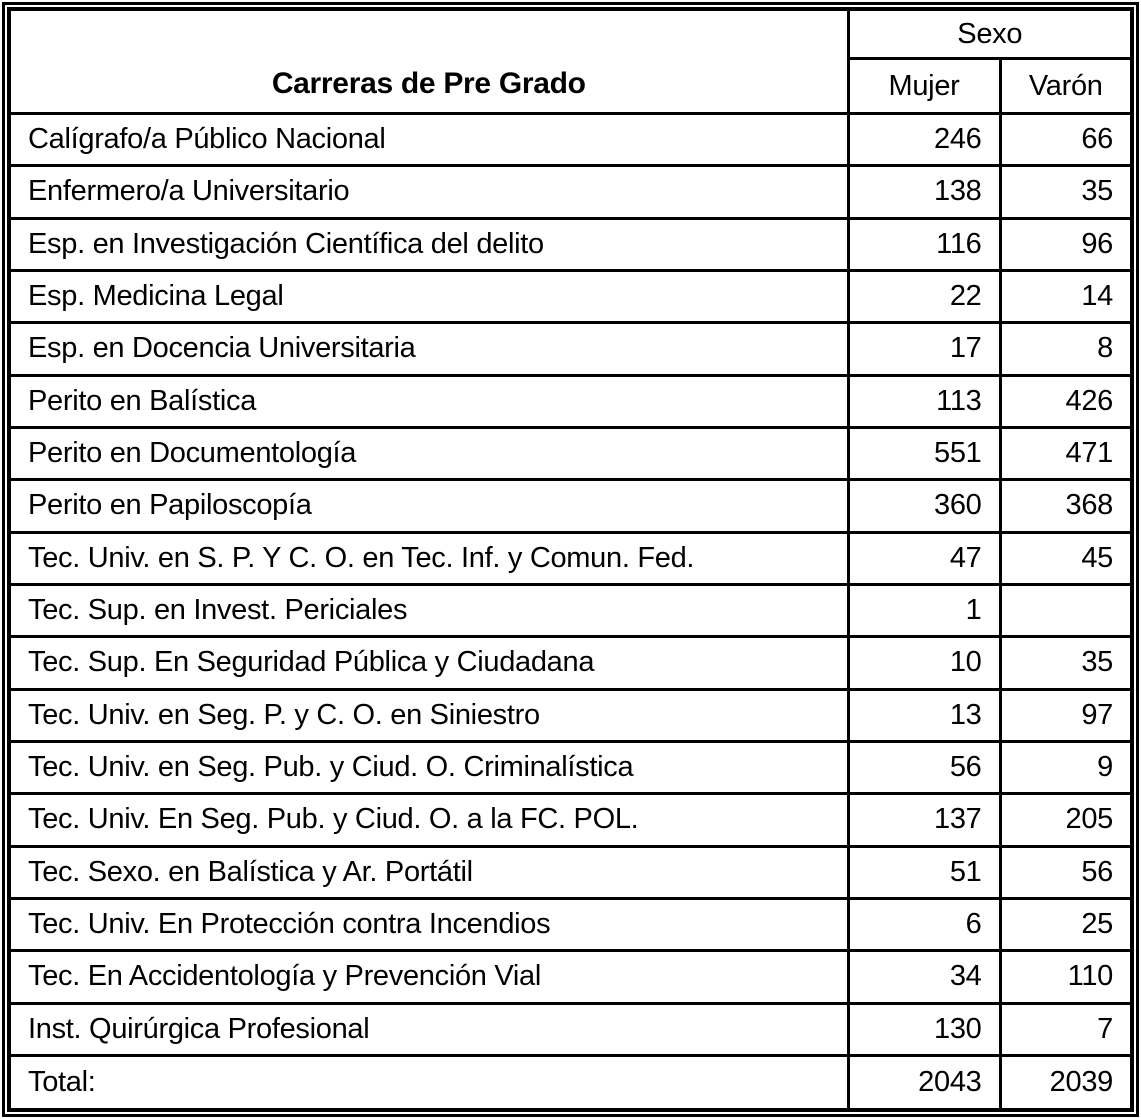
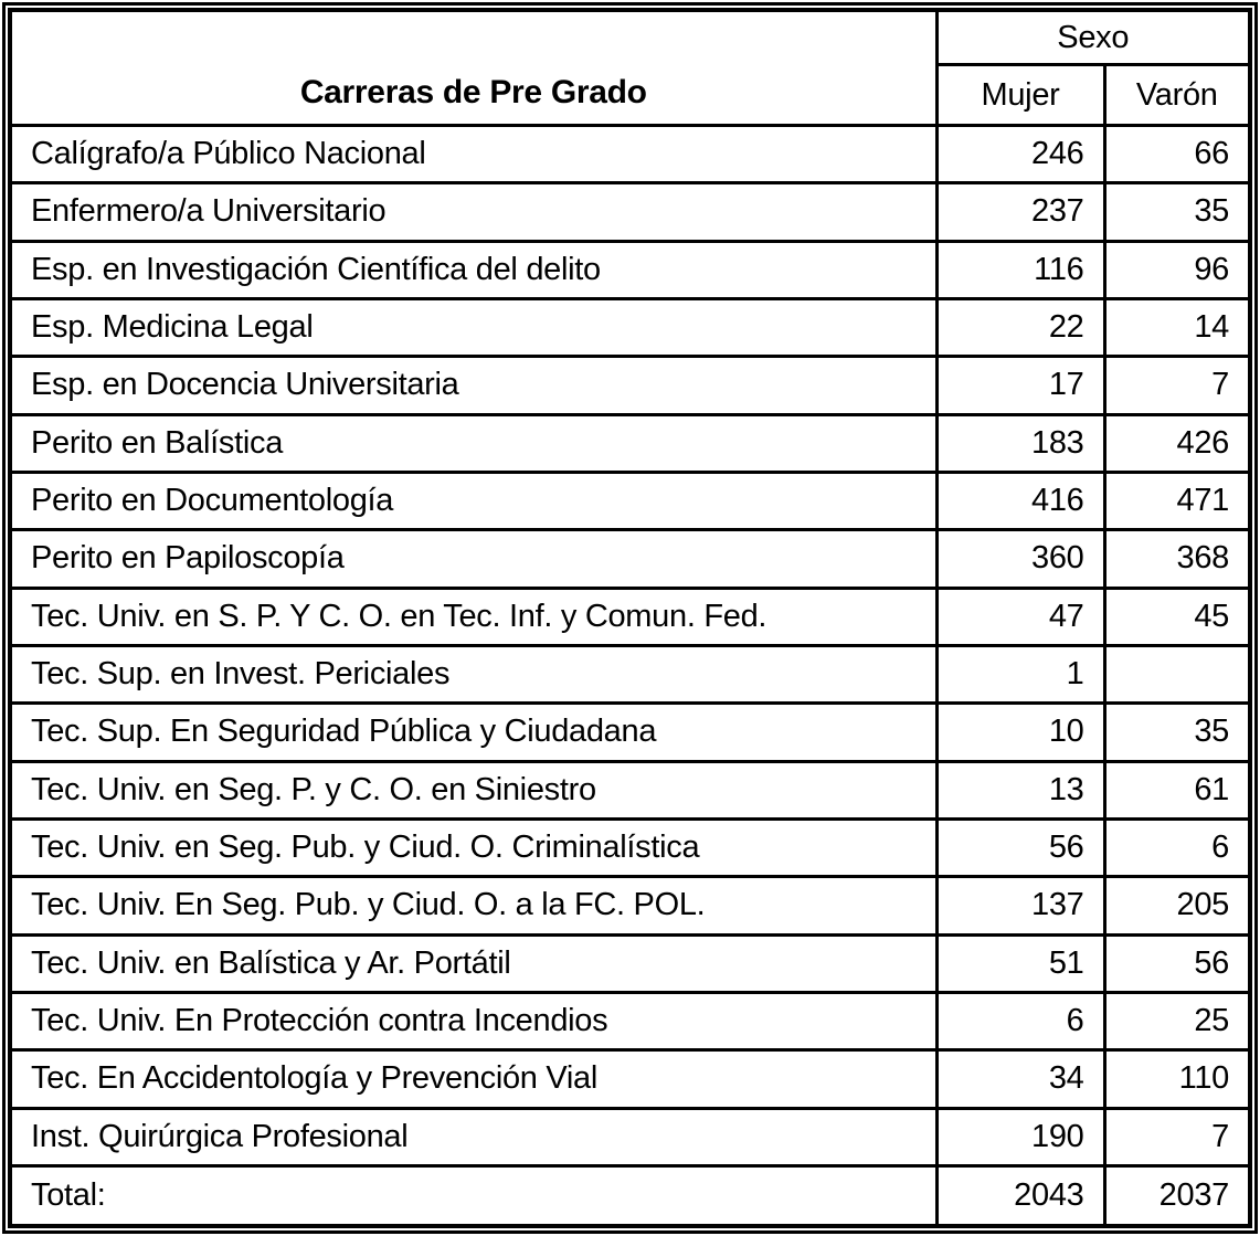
  Carreras de Pre Grado	Sexo
  Mujer	Varón
  Calígrafo/a Público Nacional	246	66
- Enfermero/a Universitario	138	35
+ Enfermero/a Universitario	237	35
  Esp. en Investigación Científica del delito	116	96
  Esp. Medicina Legal	22	14
- Esp. en Docencia Universitaria	17	8
+ Esp. en Docencia Universitaria	17	7
- Perito en Balística	113	426
+ Perito en Balística	183	426
- Perito en Documentología	551	471
+ Perito en Documentología	416	471
  Perito en Papiloscopía	360	368
  Tec. Univ. en S. P. Y C. O. en Tec. Inf. y Comun. Fed.	47	45
  Tec. Sup. en Invest. Periciales	1
  Tec. Sup. En Seguridad Pública y Ciudadana	10	35
- Tec. Univ. en Seg. P. y C. O. en Siniestro	13	97
+ Tec. Univ. en Seg. P. y C. O. en Siniestro	13	61
- Tec. Univ. en Seg. Pub. y Ciud. O. Criminalística	56	9
+ Tec. Univ. en Seg. Pub. y Ciud. O. Criminalística	56	6
  Tec. Univ. En Seg. Pub. y Ciud. O. a la FC. POL.	137	205
- Tec. Sexo. en Balística y Ar. Portátil	51	56
+ Tec. Univ. en Balística y Ar. Portátil	51	56
  Tec. Univ. En Protección contra Incendios	6	25
  Tec. En Accidentología y Prevención Vial	34	110
- Inst. Quirúrgica Profesional	130	7
+ Inst. Quirúrgica Profesional	190	7
- Total:	2043	2039
+ Total:	2043	2037
